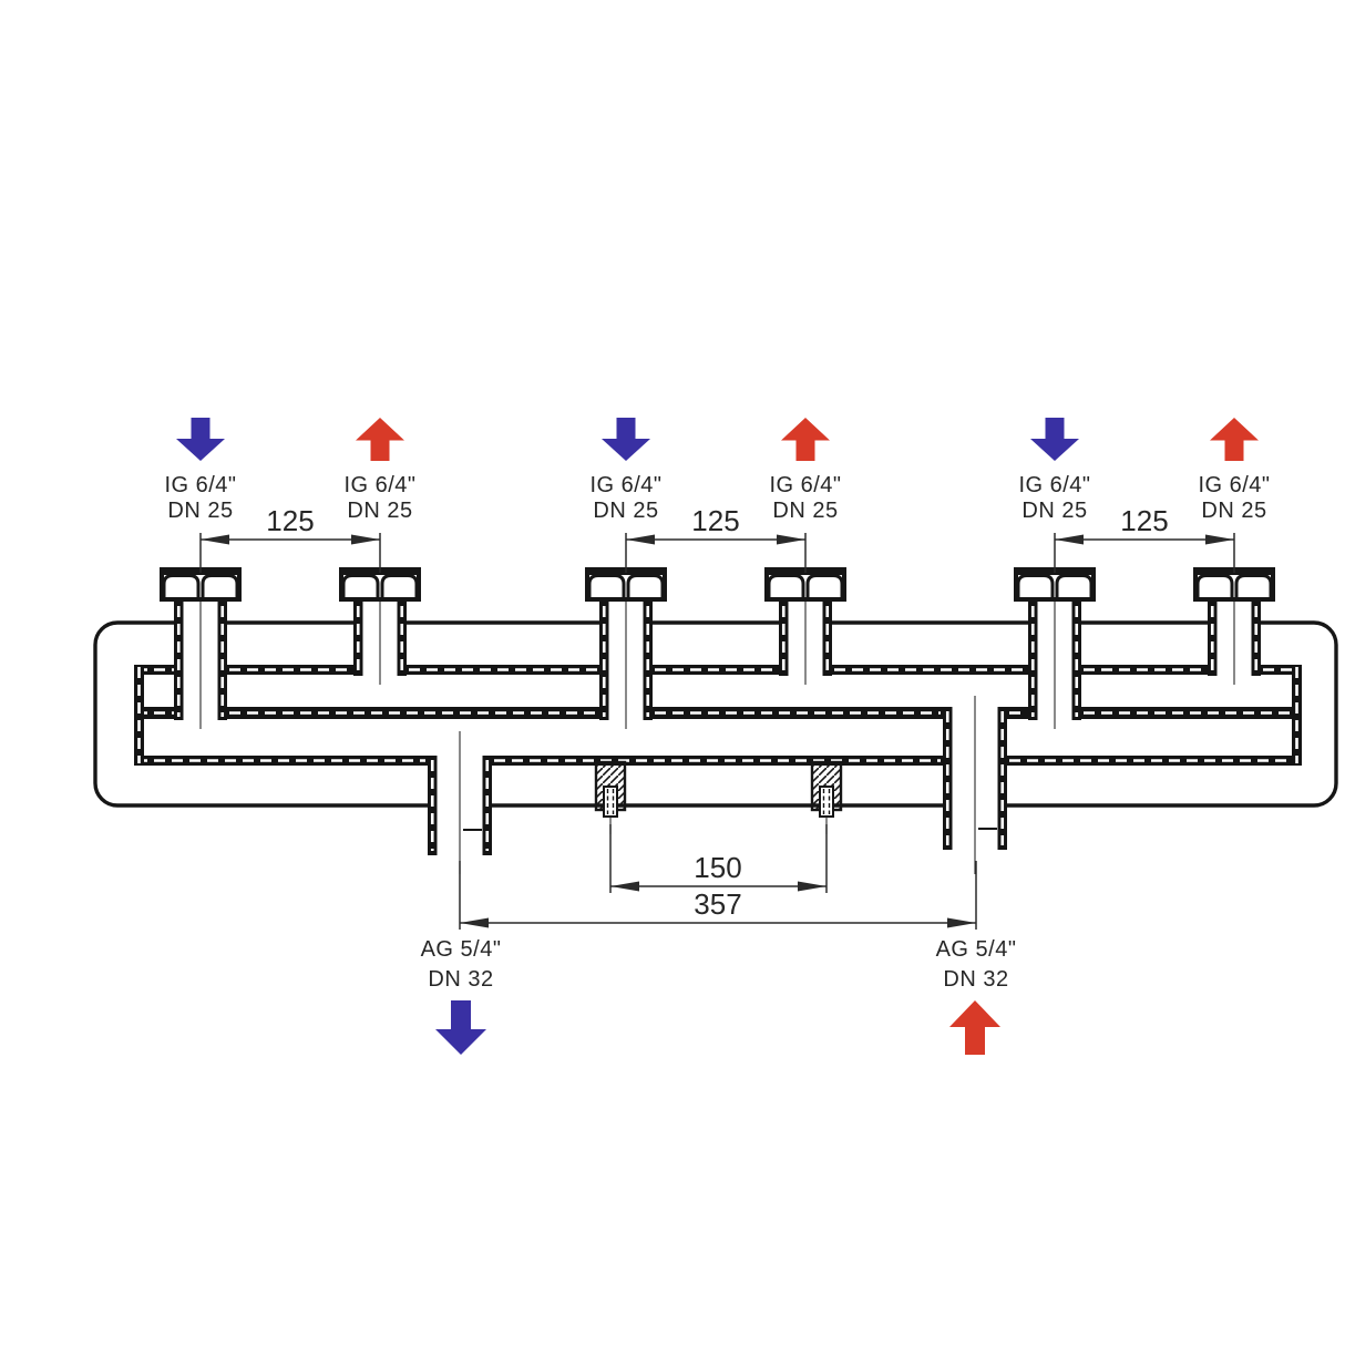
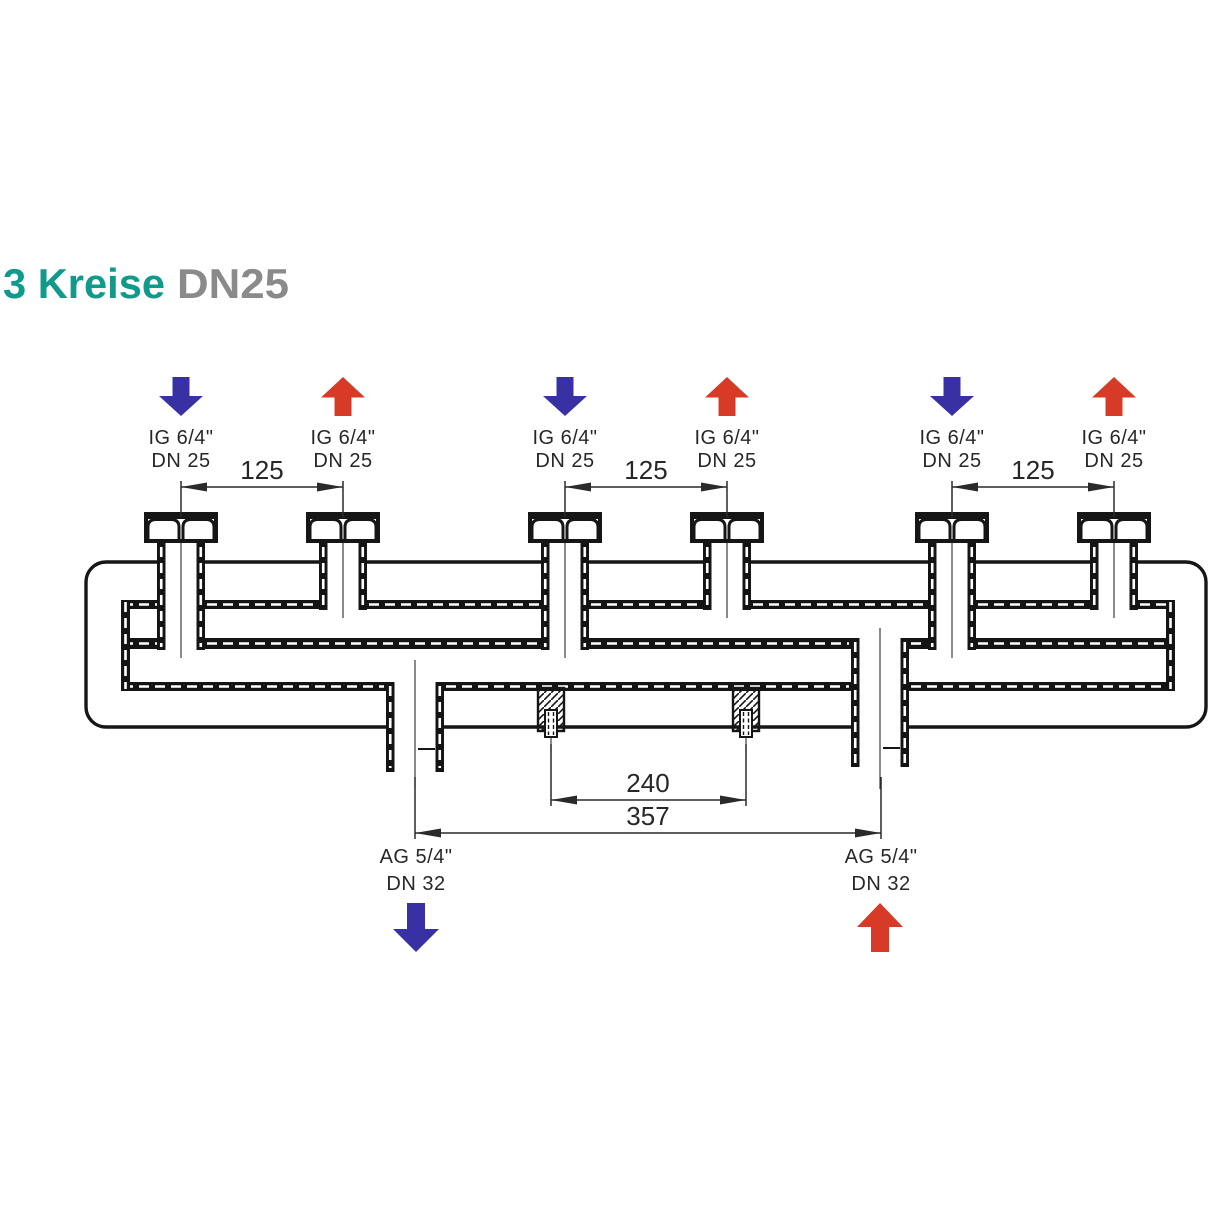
+ 3 Kreise
+ DN25
  125
  125
  125
- 150
+ 240
  357
  IG 6/4"
  DN 25
  IG 6/4"
  DN 25
  IG 6/4"
  DN 25
  IG 6/4"
  DN 25
  IG 6/4"
  DN 25
  IG 6/4"
  DN 25
  AG 5/4"
  DN 32
  AG 5/4"
  DN 32
